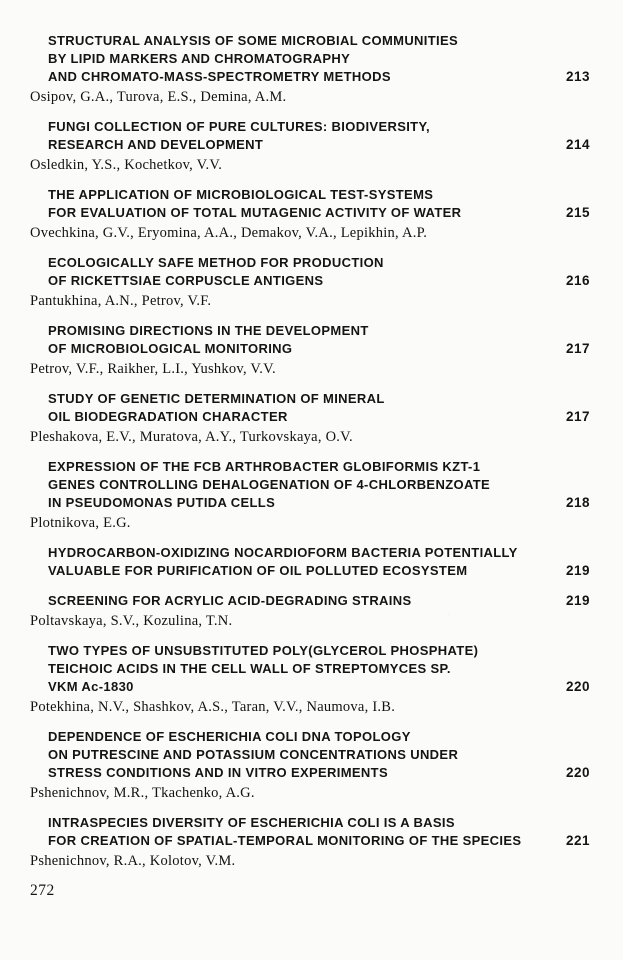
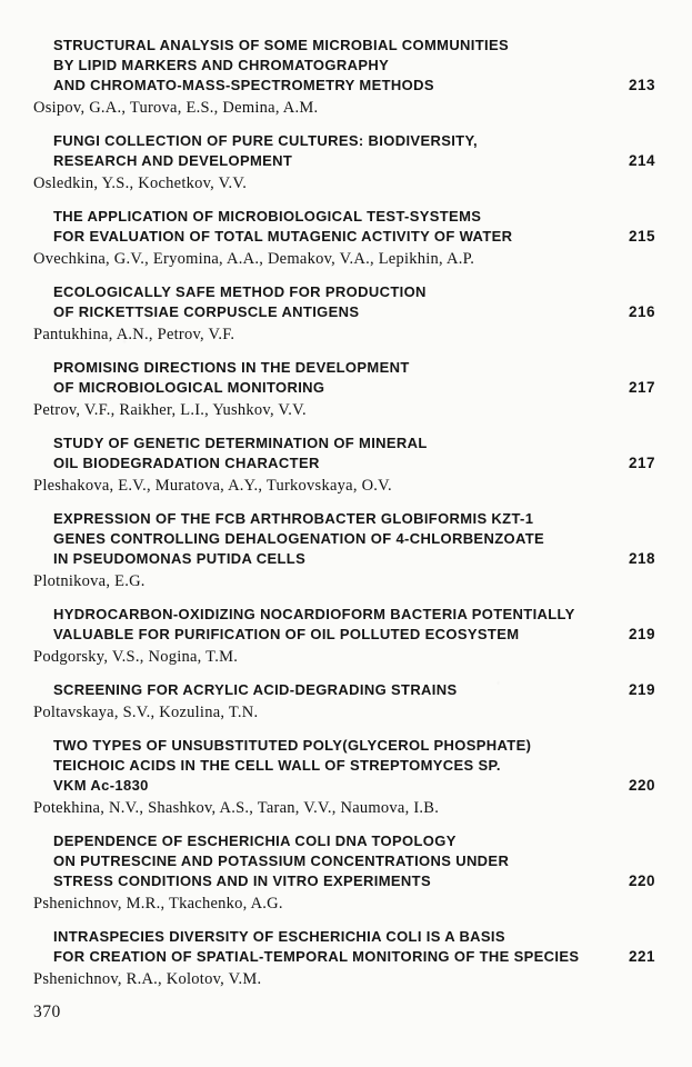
  STRUCTURAL ANALYSIS OF SOME MICROBIAL COMMUNITIES
  BY LIPID MARKERS AND CHROMATOGRAPHY
  AND CHROMATO-MASS-SPECTROMETRY METHODS
  213
  Osipov, G.A., Turova, E.S., Demina, A.M.
  FUNGI COLLECTION OF PURE CULTURES: BIODIVERSITY,
  RESEARCH AND DEVELOPMENT
  214
  Osledkin, Y.S., Kochetkov, V.V.
  THE APPLICATION OF MICROBIOLOGICAL TEST-SYSTEMS
  FOR EVALUATION OF TOTAL MUTAGENIC ACTIVITY OF WATER
  215
  Ovechkina, G.V., Eryomina, A.A., Demakov, V.A., Lepikhin, A.P.
  ECOLOGICALLY SAFE METHOD FOR PRODUCTION
  OF RICKETTSIAE CORPUSCLE ANTIGENS
  216
  Pantukhina, A.N., Petrov, V.F.
  PROMISING DIRECTIONS IN THE DEVELOPMENT
  OF MICROBIOLOGICAL MONITORING
  217
  Petrov, V.F., Raikher, L.I., Yushkov, V.V.
  STUDY OF GENETIC DETERMINATION OF MINERAL
  OIL BIODEGRADATION CHARACTER
  217
  Pleshakova, E.V., Muratova, A.Y., Turkovskaya, O.V.
  EXPRESSION OF THE FCB ARTHROBACTER GLOBIFORMIS KZT-1
  GENES CONTROLLING DEHALOGENATION OF 4-CHLORBENZOATE
  IN PSEUDOMONAS PUTIDA CELLS
  218
  Plotnikova, E.G.
  HYDROCARBON-OXIDIZING NOCARDIOFORM BACTERIA POTENTIALLY
  VALUABLE FOR PURIFICATION OF OIL POLLUTED ECOSYSTEM
  219
+ Podgorsky, V.S., Nogina, T.M.
  SCREENING FOR ACRYLIC ACID-DEGRADING STRAINS
  219
  Poltavskaya, S.V., Kozulina, T.N.
  TWO TYPES OF UNSUBSTITUTED POLY(GLYCEROL PHOSPHATE)
  TEICHOIC ACIDS IN THE CELL WALL OF STREPTOMYCES SP.
  VKM Ac-1830
  220
  Potekhina, N.V., Shashkov, A.S., Taran, V.V., Naumova, I.B.
  DEPENDENCE OF ESCHERICHIA COLI DNA TOPOLOGY
  ON PUTRESCINE AND POTASSIUM CONCENTRATIONS UNDER
  STRESS CONDITIONS AND IN VITRO EXPERIMENTS
  220
  Pshenichnov, M.R., Tkachenko, A.G.
  INTRASPECIES DIVERSITY OF ESCHERICHIA COLI IS A BASIS
  FOR CREATION OF SPATIAL-TEMPORAL MONITORING OF THE SPECIES
  221
  Pshenichnov, R.A., Kolotov, V.M.
- 272
+ 370
